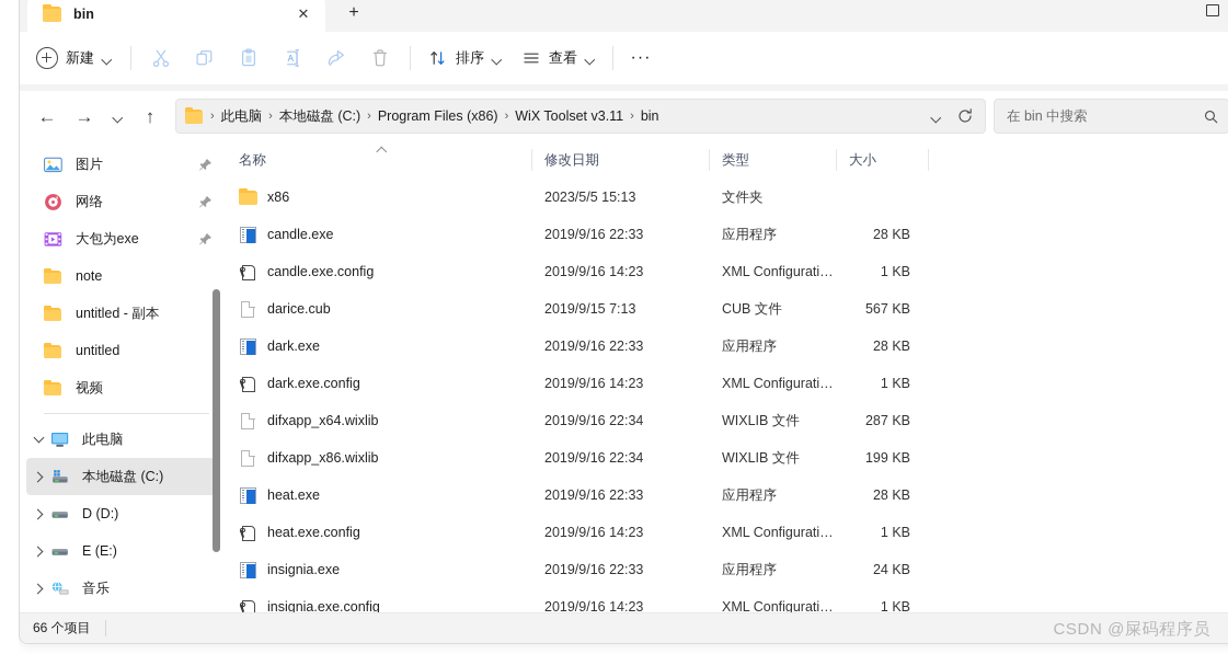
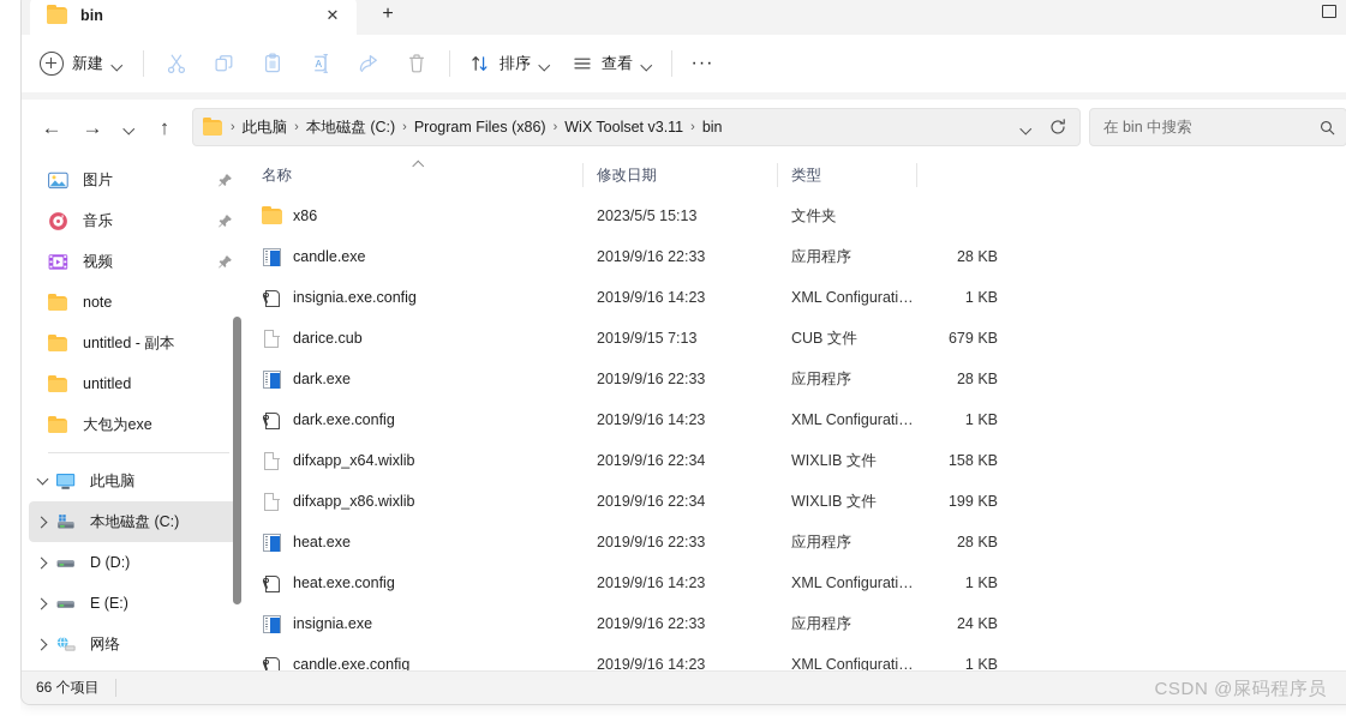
  bin
  ✕
  +
  新建
  A
  排序
  查看
  ···
  ←
  →
  ↑
  ›
  此电脑
  ›
  本地磁盘 (C:)
  ›
  Program Files (x86)
  ›
  WiX Toolset v3.11
  ›
  bin
  在 bin 中搜索
  图片
- 网络
+ 音乐
- 大包为exe
+ 视频
  note
  untitled - 副本
  untitled
- 视频
+ 大包为exe
  此电脑
  本地磁盘 (C:)
  D (D:)
  E (E:)
- 音乐
+ 网络
  名称
  修改日期
  类型
- 大小
  x86
  2023/5/5 15:13
  文件夹
  candle.exe
  2019/9/16 22:33
  应用程序
  28 KB
- candle.exe.config
+ insignia.exe.config
  2019/9/16 14:23
  XML Configurati…
  1 KB
  darice.cub
  2019/9/15 7:13
  CUB 文件
- 567 KB
+ 679 KB
  dark.exe
  2019/9/16 22:33
  应用程序
  28 KB
  dark.exe.config
  2019/9/16 14:23
  XML Configurati…
  1 KB
  difxapp_x64.wixlib
  2019/9/16 22:34
  WIXLIB 文件
- 287 KB
+ 158 KB
  difxapp_x86.wixlib
  2019/9/16 22:34
  WIXLIB 文件
  199 KB
  heat.exe
  2019/9/16 22:33
  应用程序
  28 KB
  heat.exe.config
  2019/9/16 14:23
  XML Configurati…
  1 KB
  insignia.exe
  2019/9/16 22:33
  应用程序
  24 KB
- insignia.exe.config
+ candle.exe.config
  2019/9/16 14:23
  XML Configurati…
  1 KB
  66 个项目
  CSDN @屎码程序员
